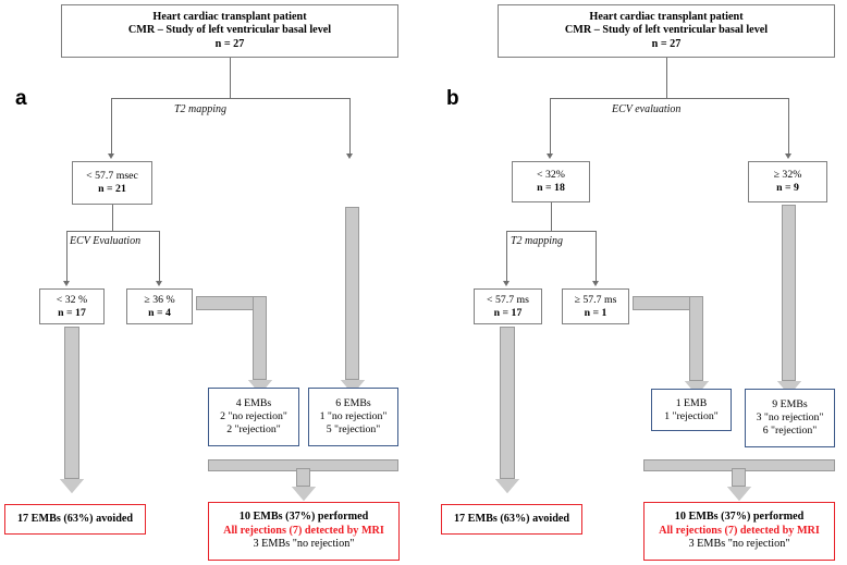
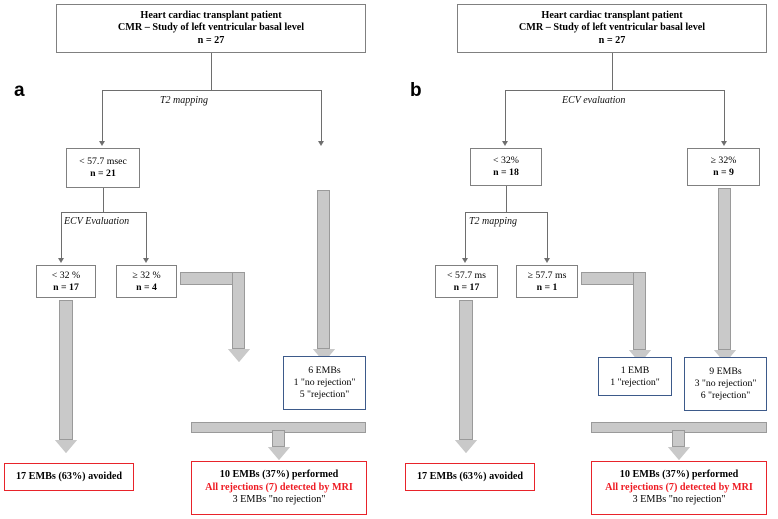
  a
  Heart cardiac transplant patient
  CMR – Study of left ventricular basal level
  n = 27
  T2 mapping
  < 57.7 msec
  n = 21
  ECV Evaluation
  < 32 %
  n = 17
- ≥ 36 %
+ ≥ 32 %
  n = 4
- 4 EMBs
- 2 "no rejection"
- 2 "rejection"
  6 EMBs
  1 "no rejection"
  5 "rejection"
  17 EMBs (63%) avoided
  10 EMBs (37%) performed
  All rejections (7) detected by MRI
  3 EMBs "no rejection"
  b
  Heart cardiac transplant patient
  CMR – Study of left ventricular basal level
  n = 27
  ECV evaluation
  < 32%
  n = 18
  ≥ 32%
  n = 9
  T2 mapping
  < 57.7 ms
  n = 17
  ≥ 57.7 ms
  n = 1
  1 EMB
  1 "rejection"
  9 EMBs
  3 "no rejection"
  6 "rejection"
  17 EMBs (63%) avoided
  10 EMBs (37%) performed
  All rejections (7) detected by MRI
  3 EMBs "no rejection"
